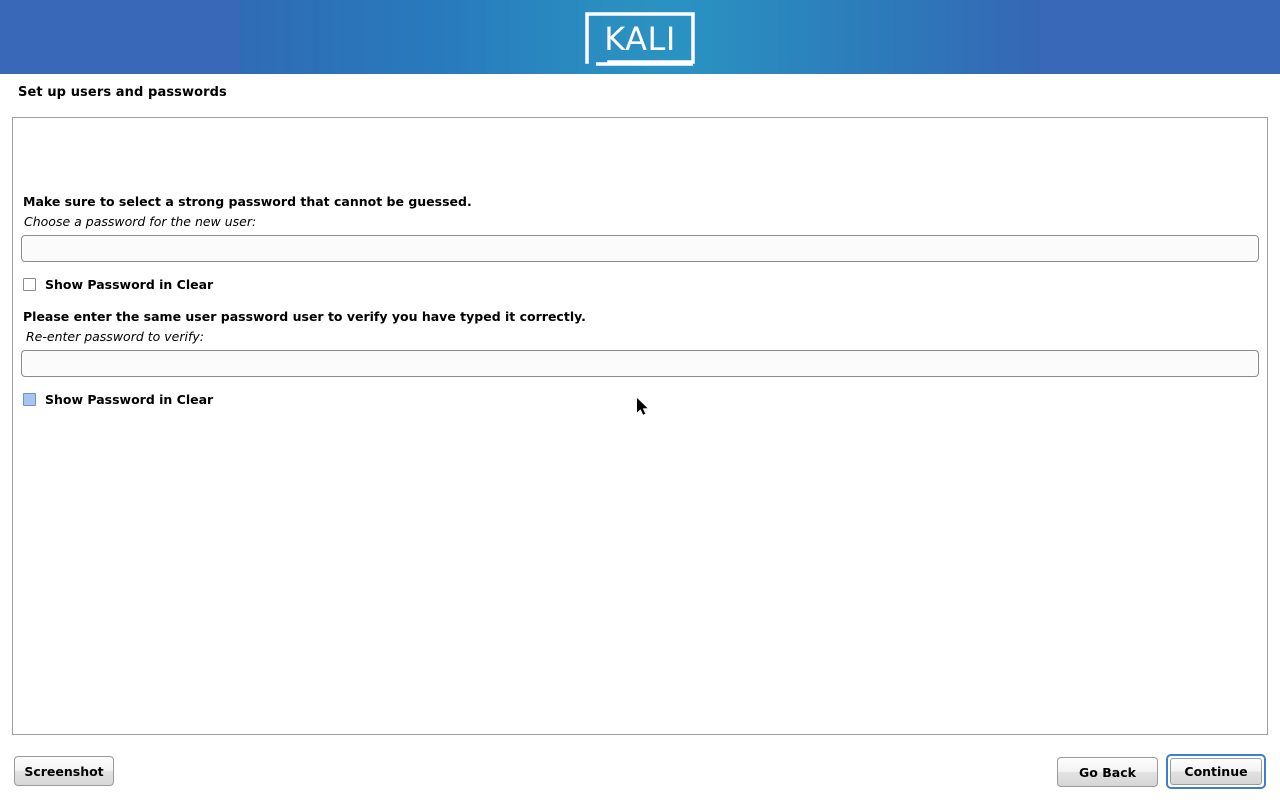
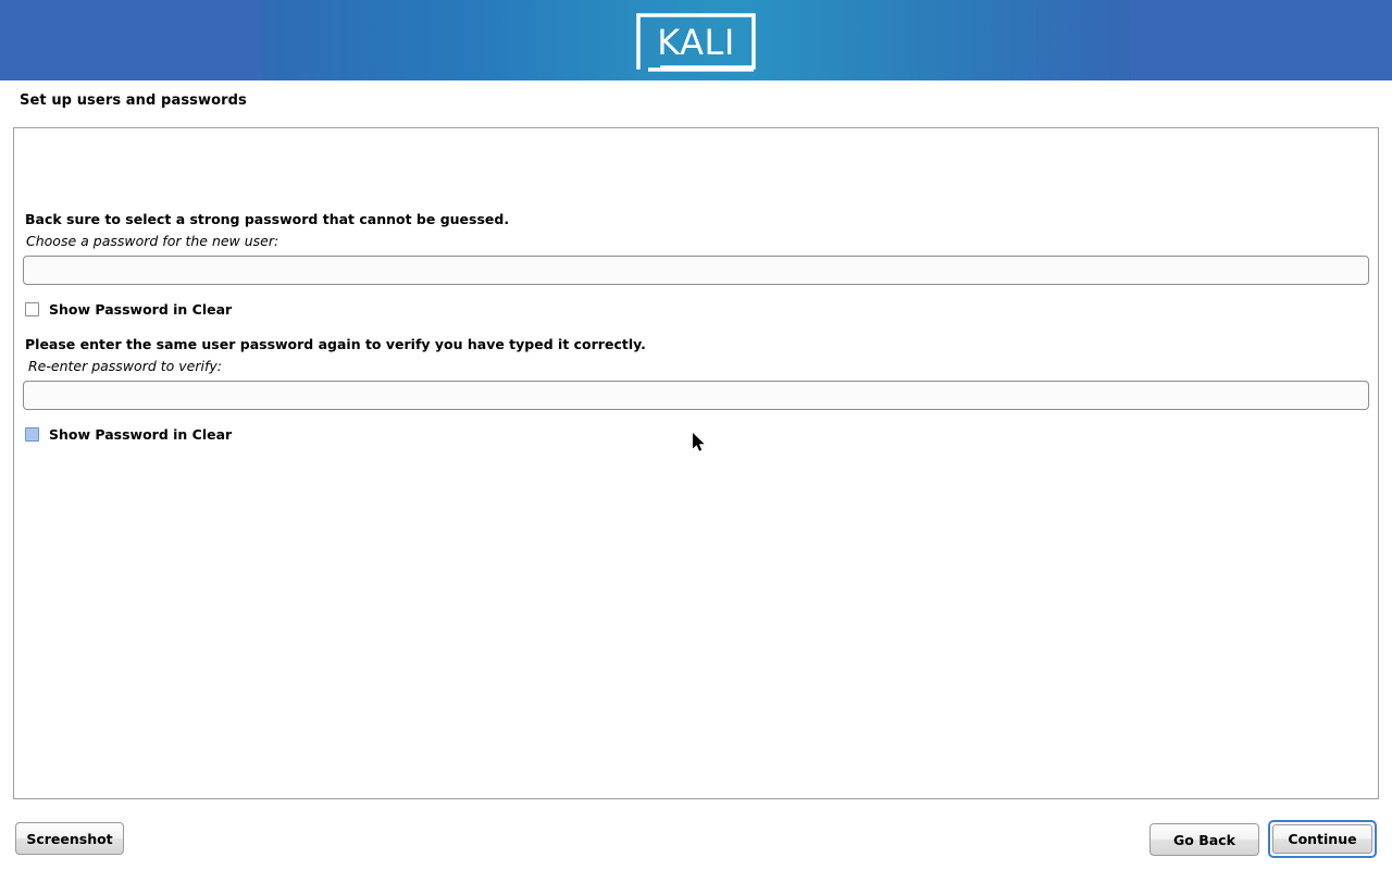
  KALI
  Set up users and passwords
- Make sure to select a strong password that cannot be guessed.
+ Back sure to select a strong password that cannot be guessed.
  Choose a password for the new user:
  Show Password in Clear
- Please enter the same user password user to verify you have typed it correctly.
+ Please enter the same user password again to verify you have typed it correctly.
  Re-enter password to verify:
  Show Password in Clear
  Screenshot
  Go Back
  Continue
